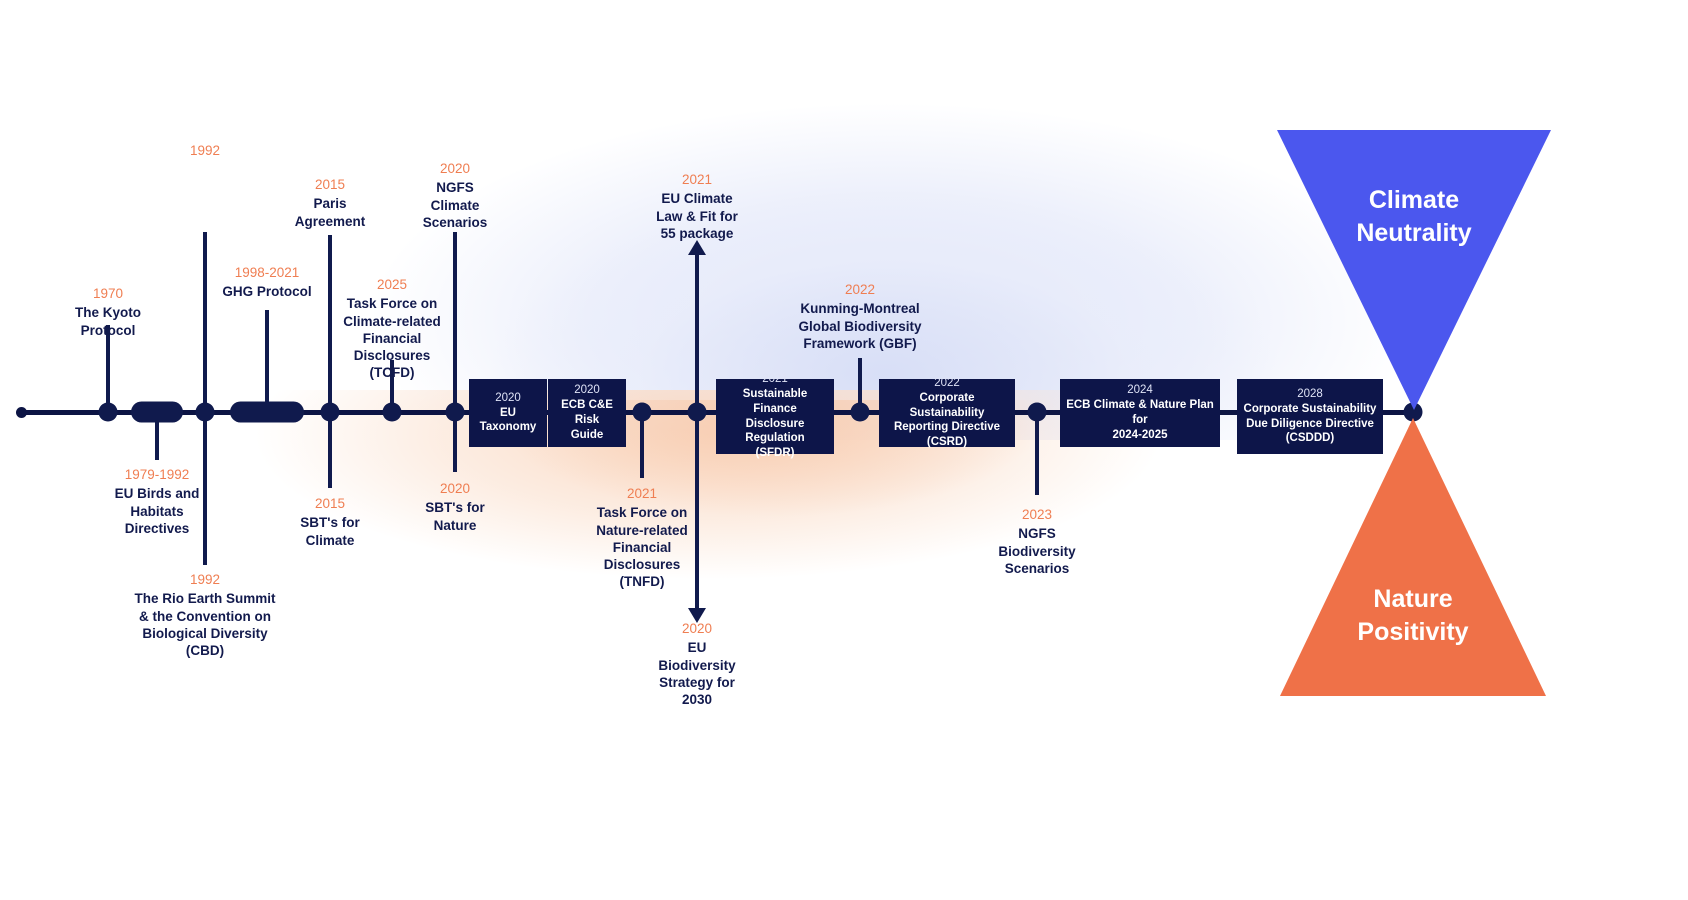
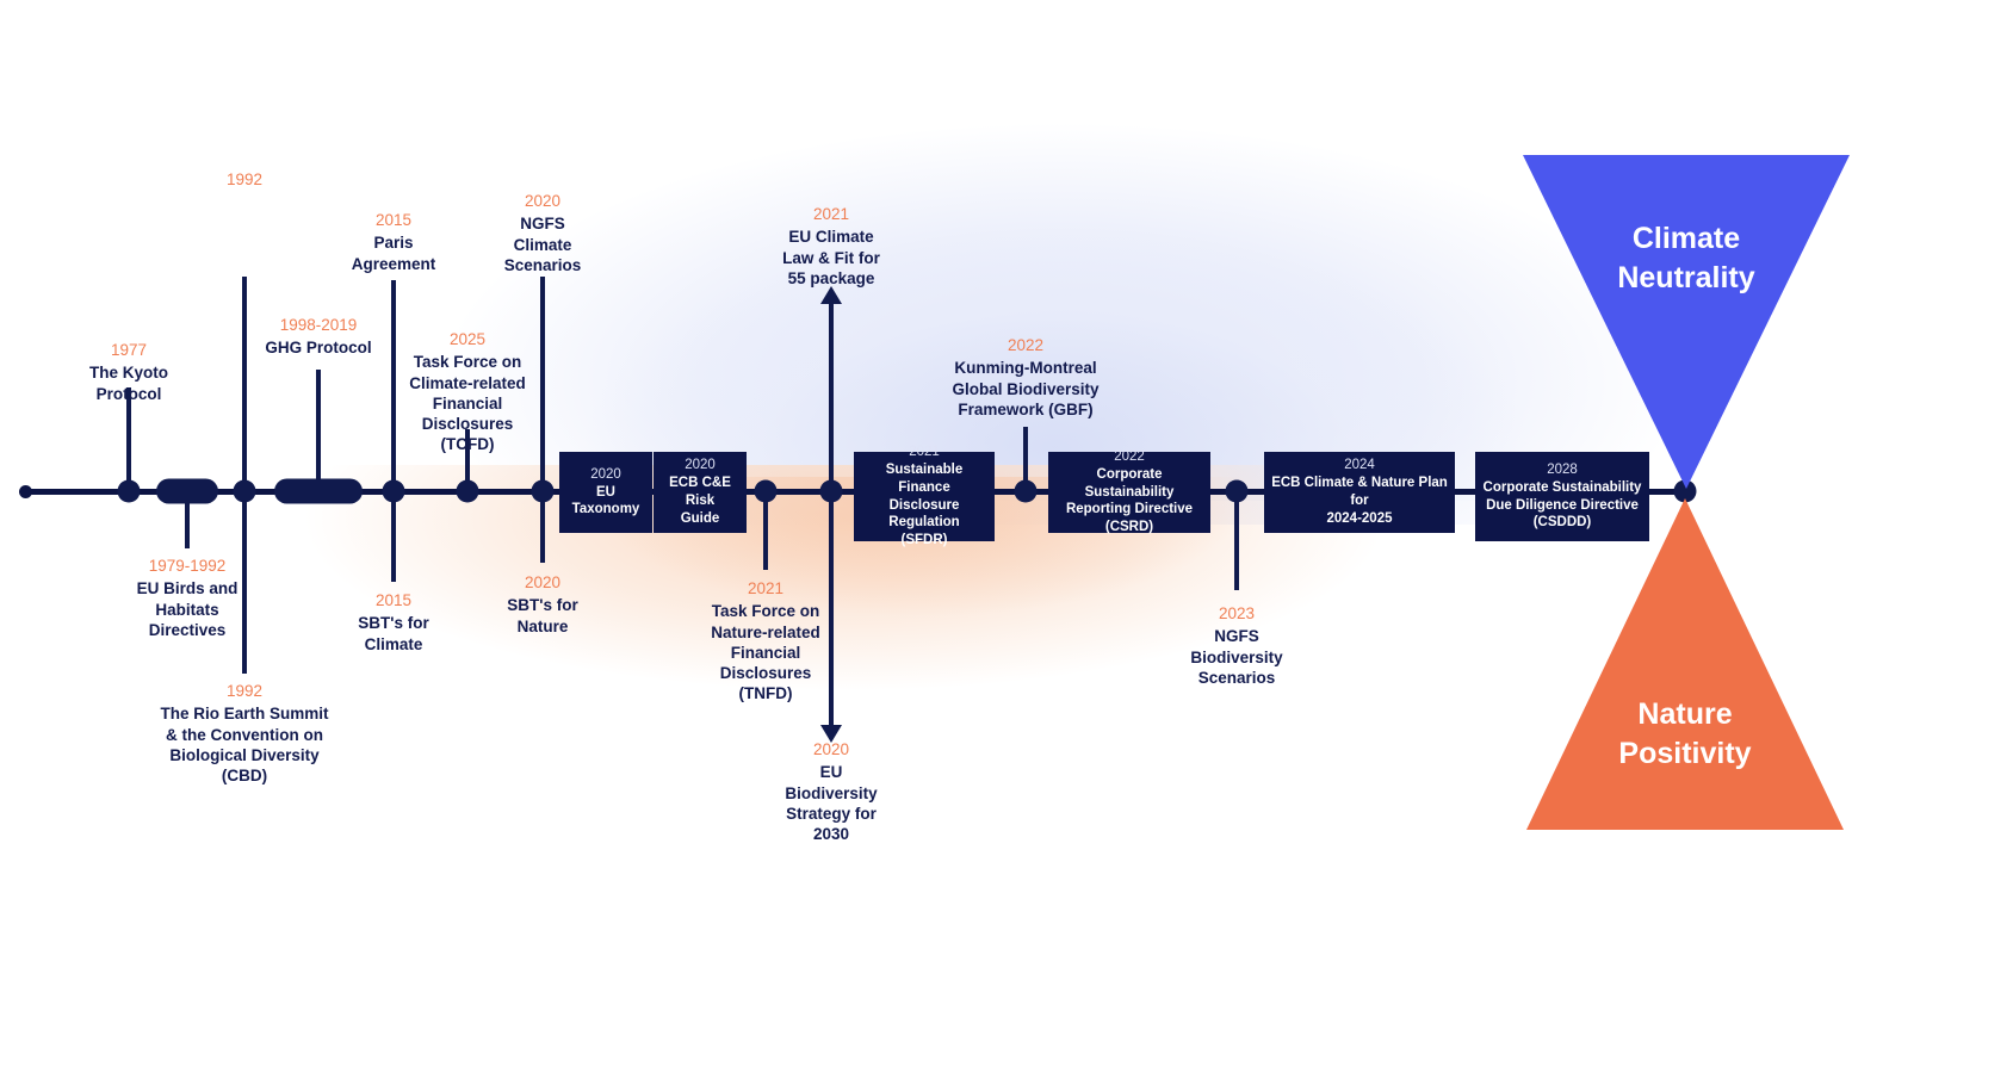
- 1970
+ 1977
  The Kyoto
  Protocol
  1992
  2015
  Paris
  Agreement
- 1998-2021
+ 1998-2019
  GHG Protocol
  2020
  NGFS
  Climate
  Scenarios
  2025
  Task Force on
  Climate-related
  Financial
  Disclosures
  (TCFD)
  2021
  EU Climate
  Law & Fit for
  55 package
  2022
  Kunming-Montreal
  Global Biodiversity
  Framework (GBF)
  1979-1992
  EU Birds and
  Habitats
  Directives
  1992
  The Rio Earth Summit
  & the Convention on
  Biological Diversity
  (CBD)
  2015
  SBT's for
  Climate
  2020
  SBT's for
  Nature
  2021
  Task Force on
  Nature-related
  Financial
  Disclosures
  (TNFD)
  2020
  EU
  Biodiversity
  Strategy for
  2030
  2023
  NGFS
  Biodiversity
  Scenarios
  2020
  EU
  Taxonomy
  2020
  ECB C&E Risk
  Guide
  2021
  Sustainable Finance
  Disclosure Regulation
  (SFDR)
  2022
  Corporate Sustainability
  Reporting Directive (CSRD)
  2024
  ECB Climate & Nature Plan for
  2024-2025
  2028
  Corporate Sustainability
  Due Diligence Directive
  (CSDDD)
  Climate
  Neutrality
  Nature
  Positivity
